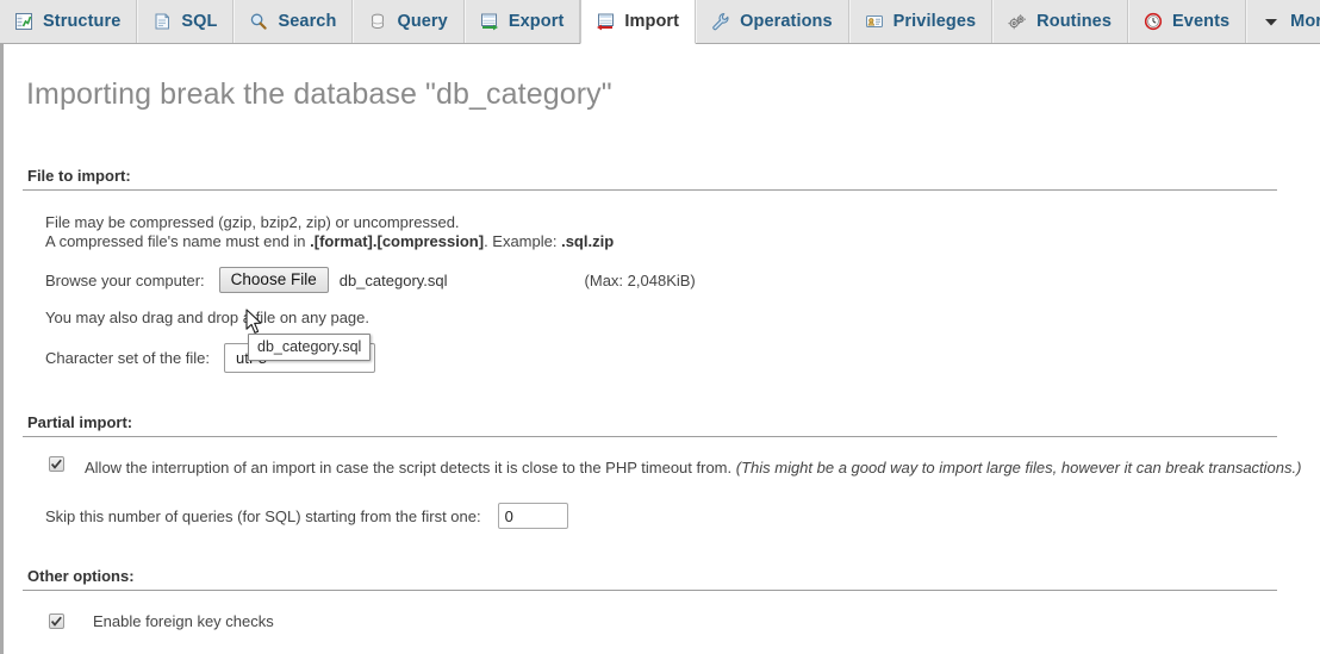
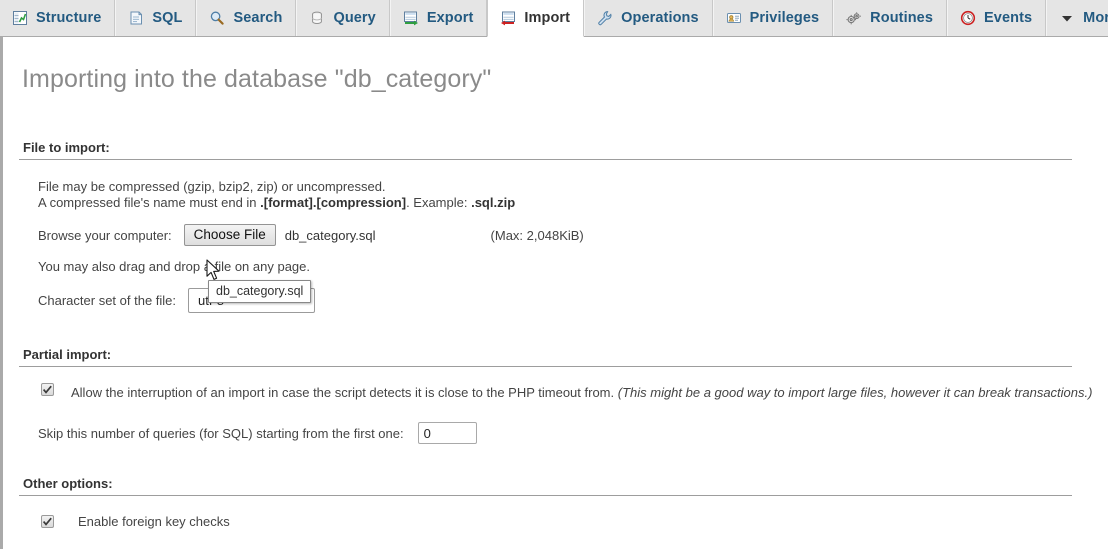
  Structure
  SQL
  Search
  Query
  Export
  Import
  Operations
  Privileges
  Routines
  Events
  Mor
- Importing break the database "db_category"
+ Importing into the database "db_category"
  File to import:
  File may be compressed (gzip, bzip2, zip) or uncompressed.
  A compressed file's name must end in .[format].[compression]. Example: .sql.zip
  Browse your computer:
  Choose File
  db_category.sql
  (Max: 2,048KiB)
  You may also drag and drop file on any page.
  Character set of the file:
  Partial import:
  Allow the interruption of an import in case the script detects it is close to the PHP timeout from. (This might be a good way to import large files, however it can break transactions.)
  Skip this number of queries (for SQL) starting from the first one:
  0
  Other options:
  Enable foreign key checks
  db_category.sql
